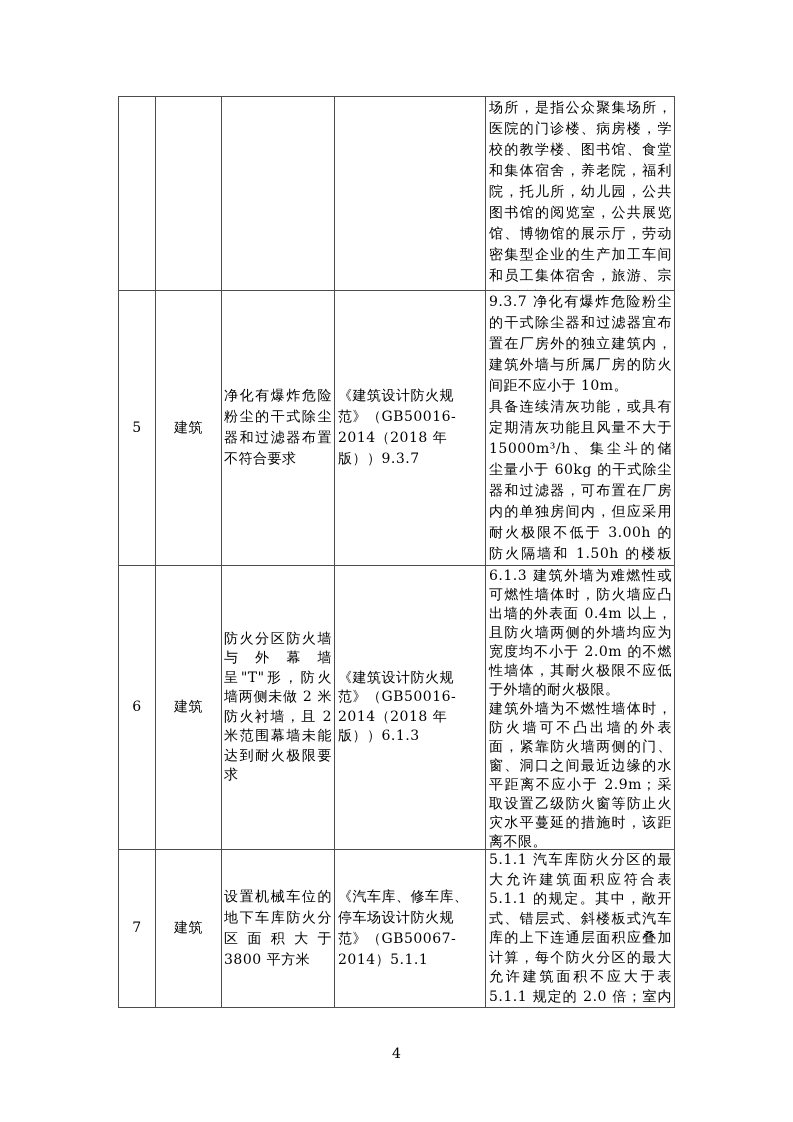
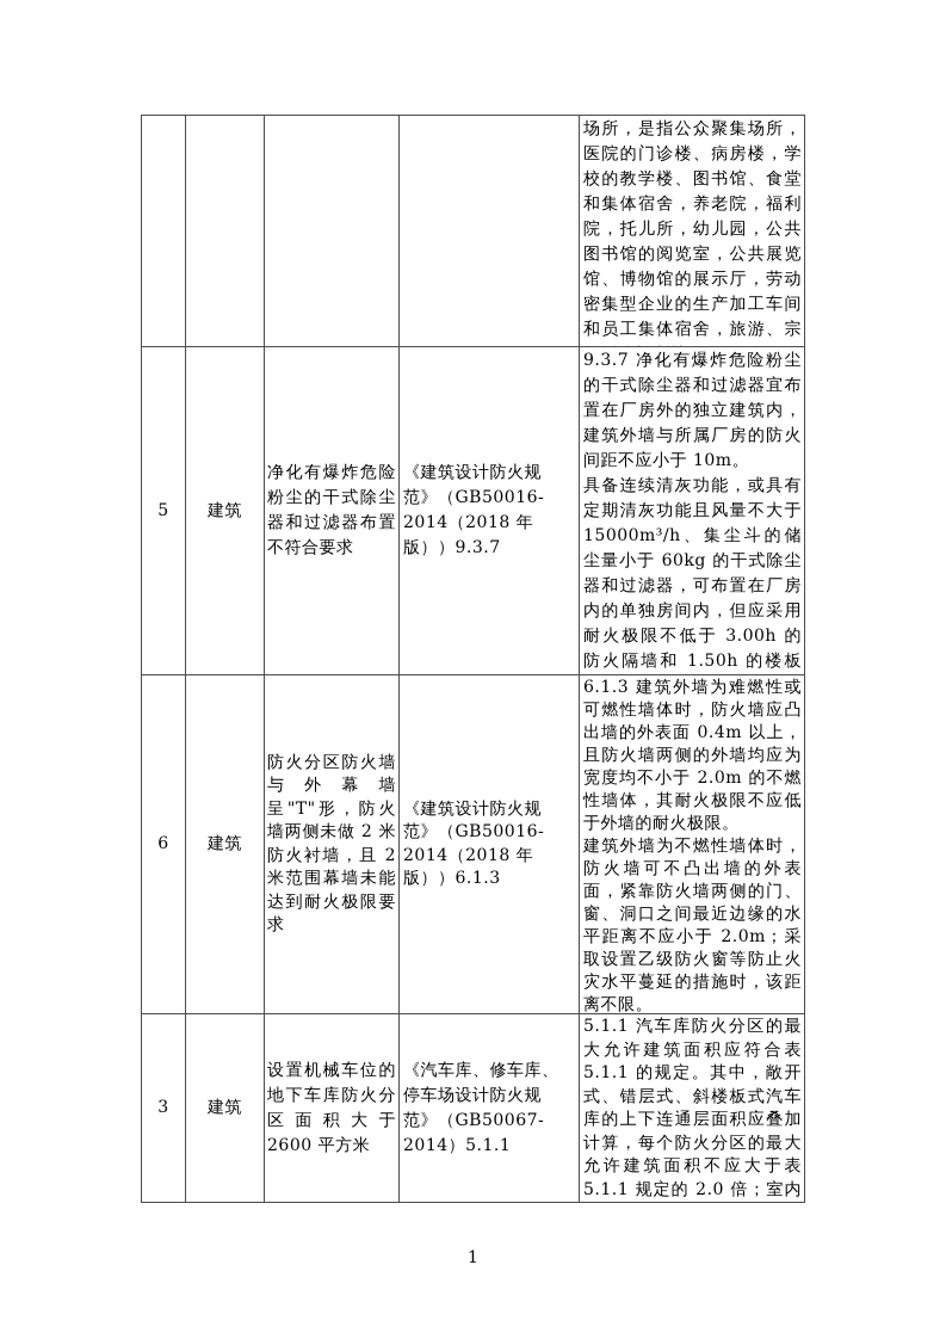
  场所，是指公众聚集场所，医院的门诊楼、病房楼，学校的教学楼、图书馆、食堂和集体宿舍，养老院，福利院，托儿所，幼儿园，公共图书馆的阅览室，公共展览馆、博物馆的展示厅，劳动密集型企业的生产加工车间和员工集体宿舍，旅游、宗
  5
  建筑
  净化有爆炸危险粉尘的干式除尘器和过滤器布置不符合要求
  《建筑设计防火规范》（GB50016-2014（2018 年版））9.3.7
  9.3.7 净化有爆炸危险粉尘的干式除尘器和过滤器宜布置在厂房外的独立建筑内，建筑外墙与所属厂房的防火间距不应小于 10m。
  具备连续清灰功能，或具有定期清灰功能且风量不大于 15000m³/h、集尘斗的储尘量小于 60kg 的干式除尘器和过滤器，可布置在厂房内的单独房间内，但应采用耐火极限不低于 3.00h 的防火隔墙和 1.50h 的楼板
  6
  建筑
  防火分区防火墙与外幕墙呈"T"形，防火墙两侧未做 2 米防火衬墙，且 2 米范围幕墙未能达到耐火极限要求
  《建筑设计防火规范》（GB50016-2014（2018 年版））6.1.3
  6.1.3 建筑外墙为难燃性或可燃性墙体时，防火墙应凸出墙的外表面 0.4m 以上，且防火墙两侧的外墙均应为宽度均不小于 2.0m 的不燃性墙体，其耐火极限不应低于外墙的耐火极限。
- 建筑外墙为不燃性墙体时，防火墙可不凸出墙的外表面，紧靠防火墙两侧的门、窗、洞口之间最近边缘的水平距离不应小于 2.9m；采取设置乙级防火窗等防止火灾水平蔓延的措施时，该距离不限。
+ 建筑外墙为不燃性墙体时，防火墙可不凸出墙的外表面，紧靠防火墙两侧的门、窗、洞口之间最近边缘的水平距离不应小于 2.0m；采取设置乙级防火窗等防止火灾水平蔓延的措施时，该距离不限。
- 7
+ 3
  建筑
- 设置机械车位的地下车库防火分区面积大于 3800 平方米
+ 设置机械车位的地下车库防火分区面积大于 2600 平方米
  《汽车库、修车库、停车场设计防火规范》（GB50067-2014）5.1.1
  5.1.1 汽车库防火分区的最大允许建筑面积应符合表 5.1.1 的规定。其中，敞开式、错层式、斜楼板式汽车库的上下连通层面积应叠加计算，每个防火分区的最大允许建筑面积不应大于表 5.1.1 规定的 2.0 倍；室内
- 4
+ 1
